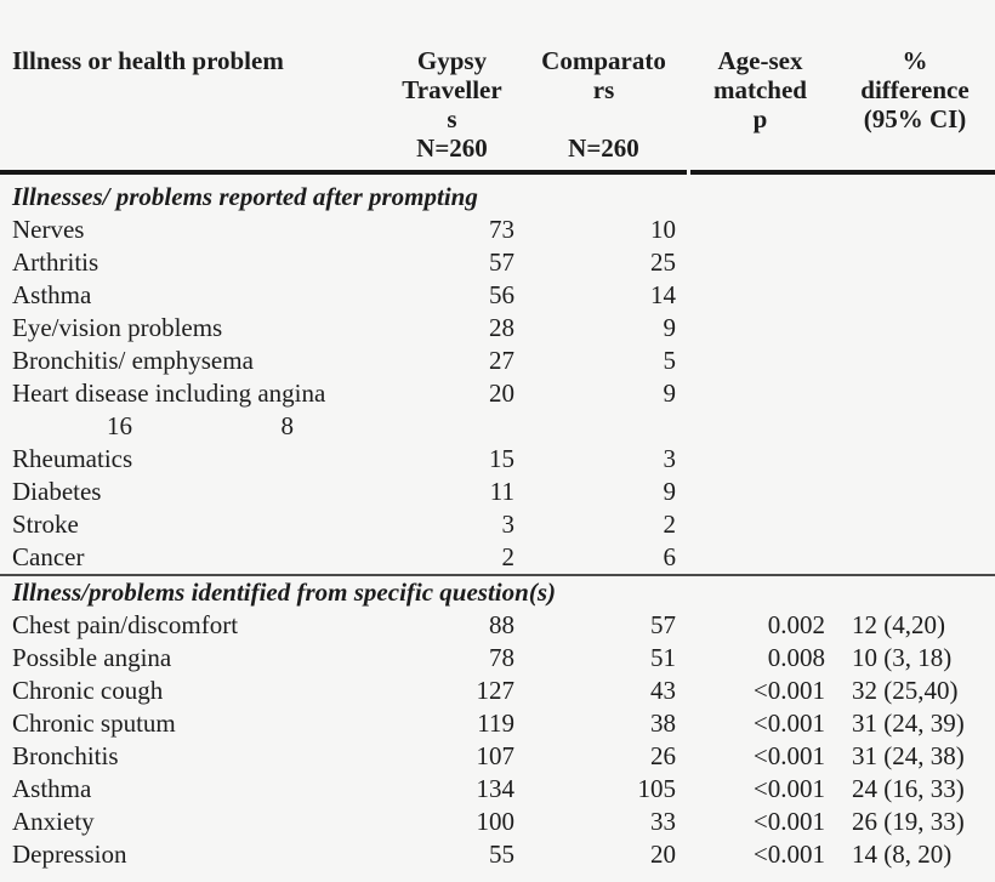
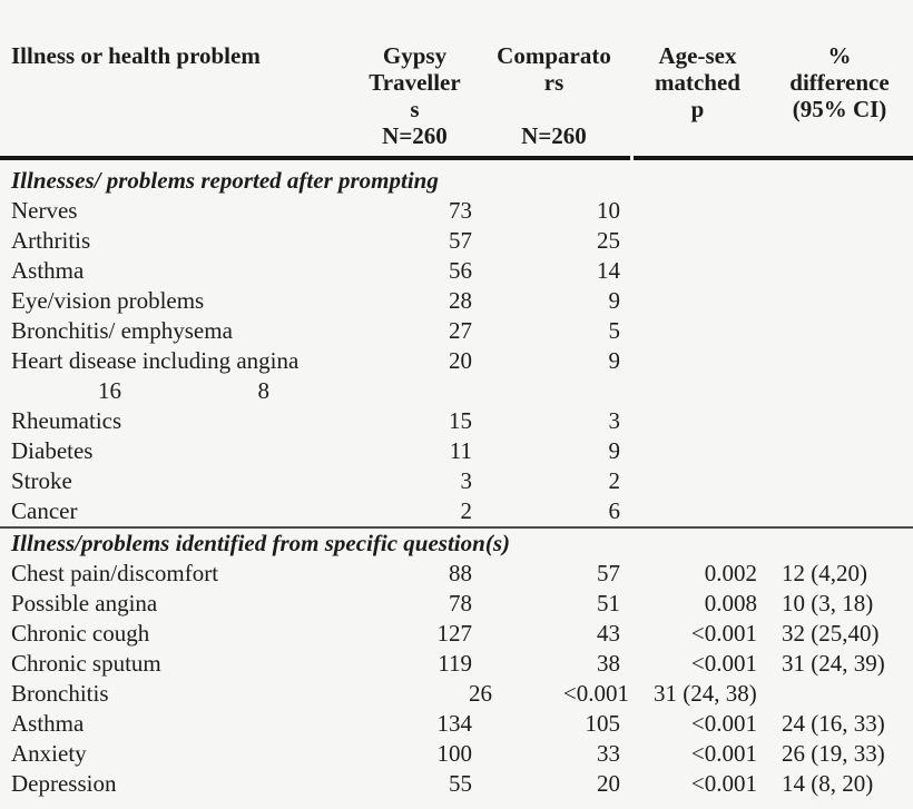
  Illness or health problem
  Gypsy
  Traveller
  s
  N=260
  Comparato
  rs
  N=260
  Age-sex
  matched
  p
  %
  difference
  (95% CI)
  Illnesses/ problems reported after prompting
  Nerves
  73
  10
  Arthritis
  57
  25
  Asthma
  56
  14
  Eye/vision problems
  28
  9
  Bronchitis/ emphysema
  27
  5
  Heart disease including angina
  20
  9
  16
  8
  Rheumatics
  15
  3
  Diabetes
  11
  9
  Stroke
  3
  2
  Cancer
  2
  6
  Illness/problems identified from specific question(s)
  Chest pain/discomfort
  88
  57
  0.002
  12 (4,20)
  Possible angina
  78
  51
  0.008
  10 (3, 18)
  Chronic cough
  127
  43
  <0.001
  32 (25,40)
  Chronic sputum
  119
  38
  <0.001
  31 (24, 39)
  Bronchitis
- 107
  26
  <0.001
  31 (24, 38)
  Asthma
  134
  105
  <0.001
  24 (16, 33)
  Anxiety
  100
  33
  <0.001
  26 (19, 33)
  Depression
  55
  20
  <0.001
  14 (8, 20)
